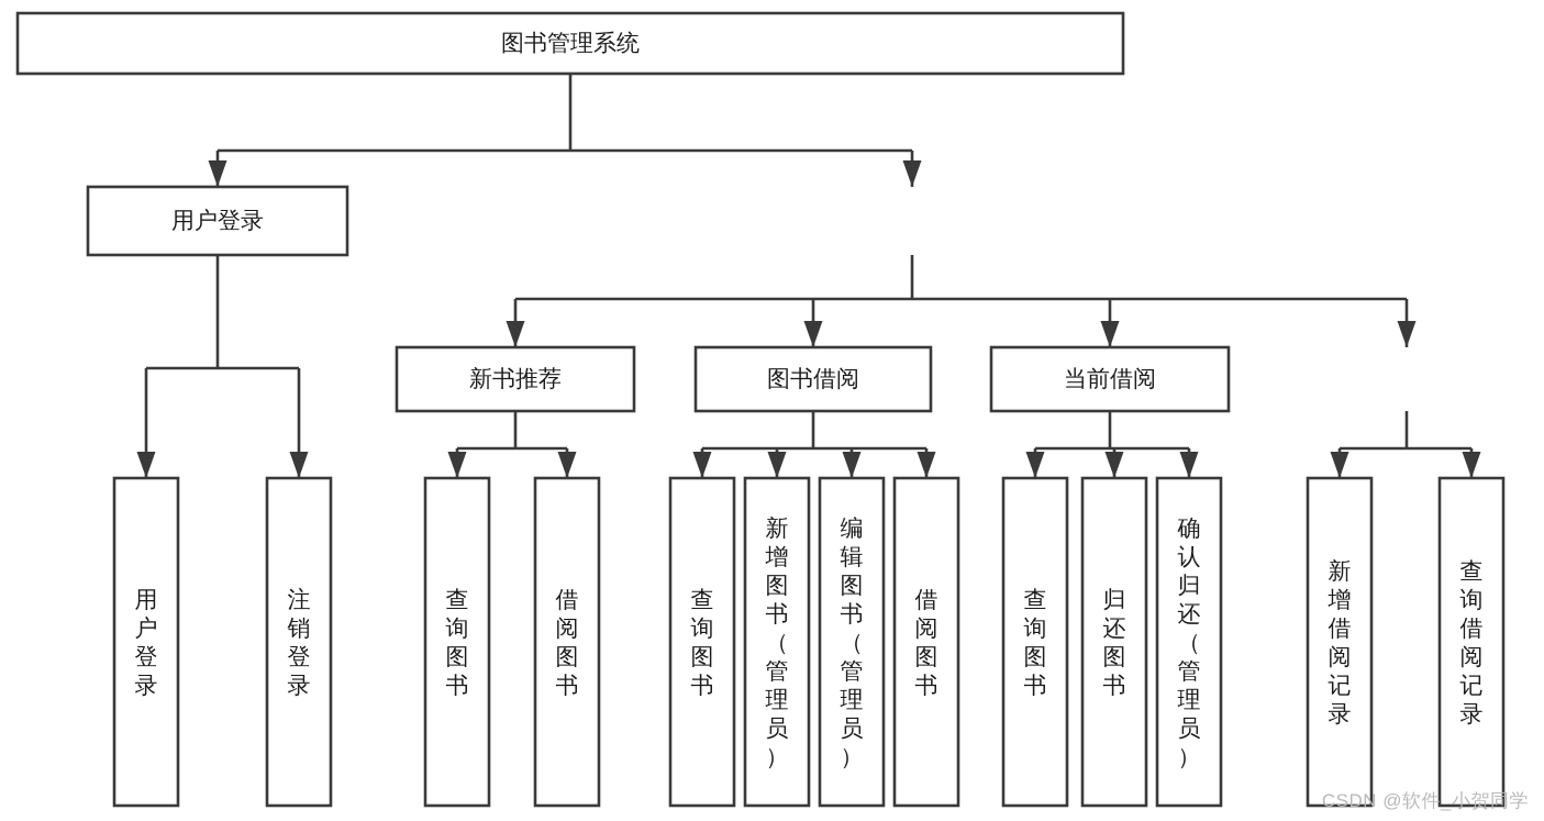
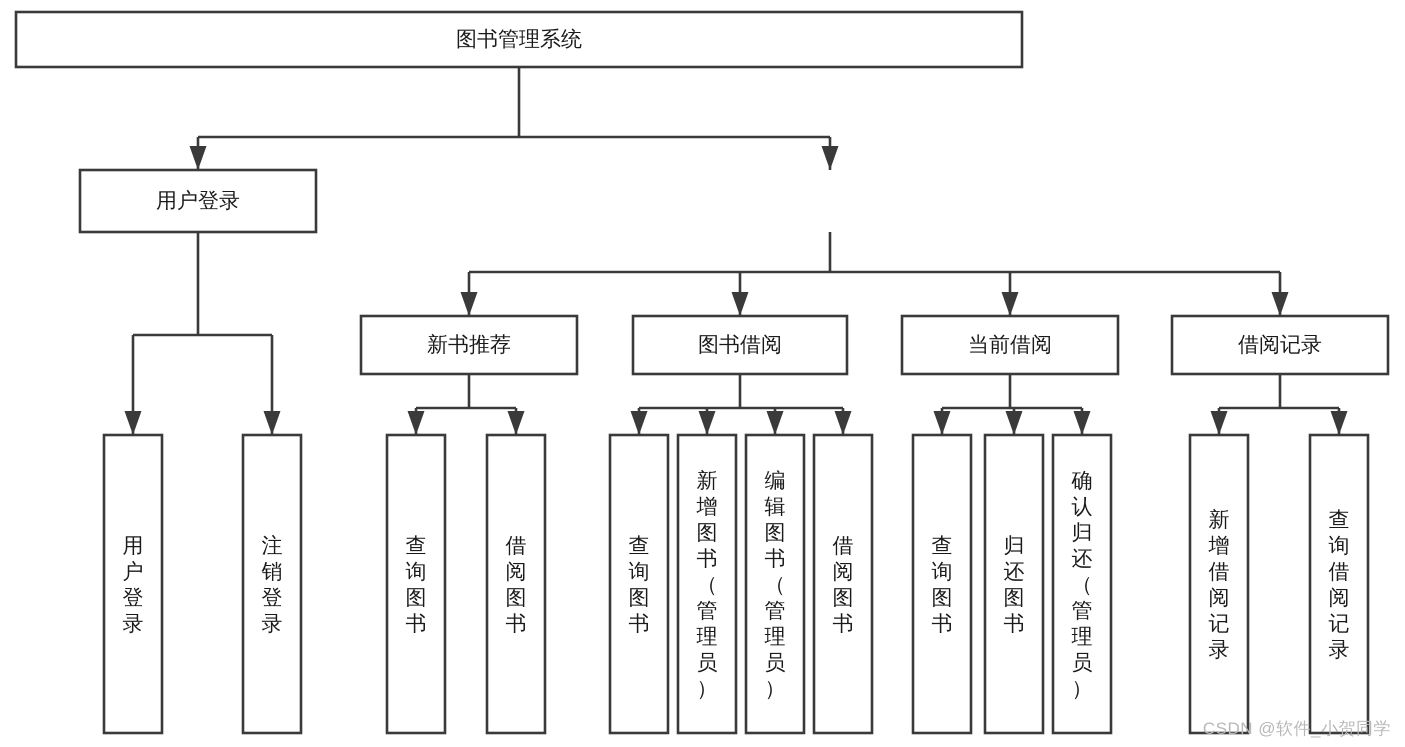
  图书管理系统
  用户登录
  新书推荐
  图书借阅
  当前借阅
+ 借阅记录
  用户登录
  注销登录
  查询图书
  借阅图书
  查询图书
  新增图书（管理员）
  编辑图书（管理员）
  借阅图书
  查询图书
  归还图书
  确认归还（管理员）
  新增借阅记录
  查询借阅记录
  CSDN @软件_小贺同学
